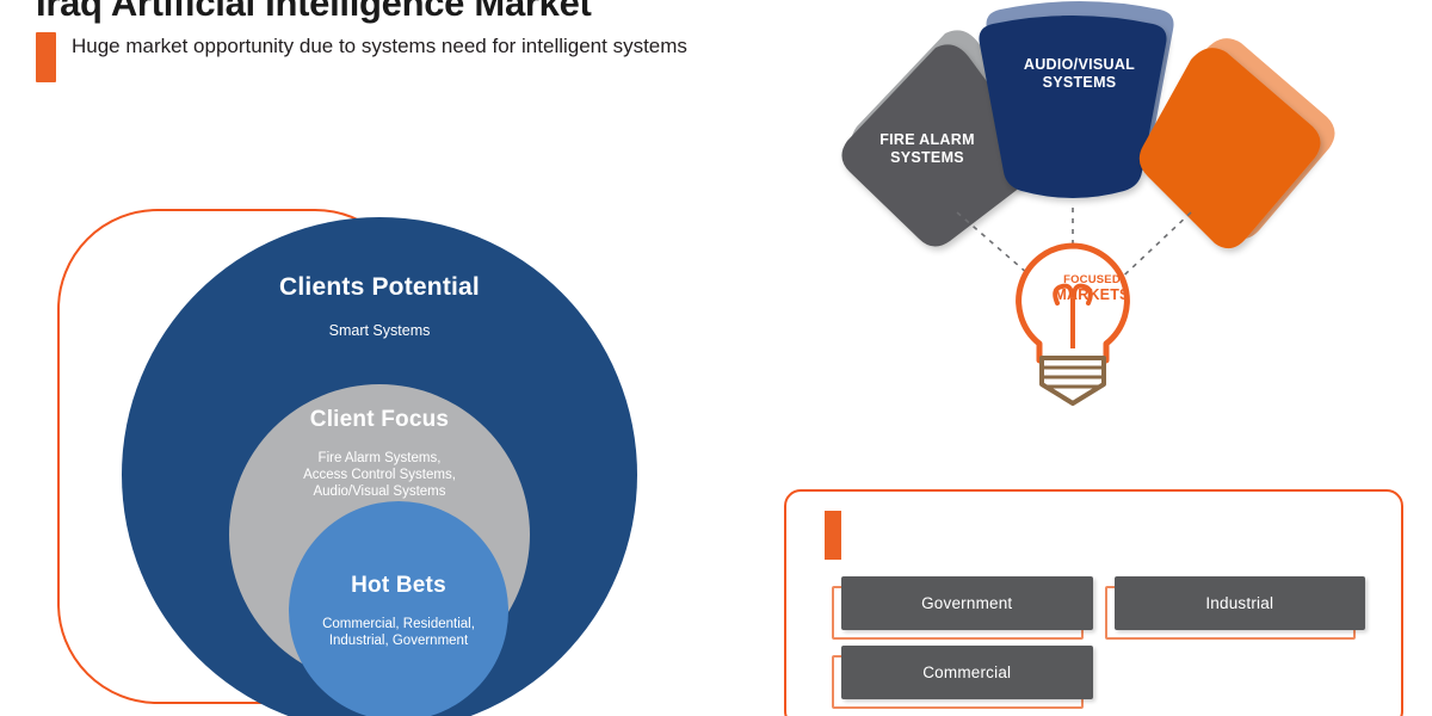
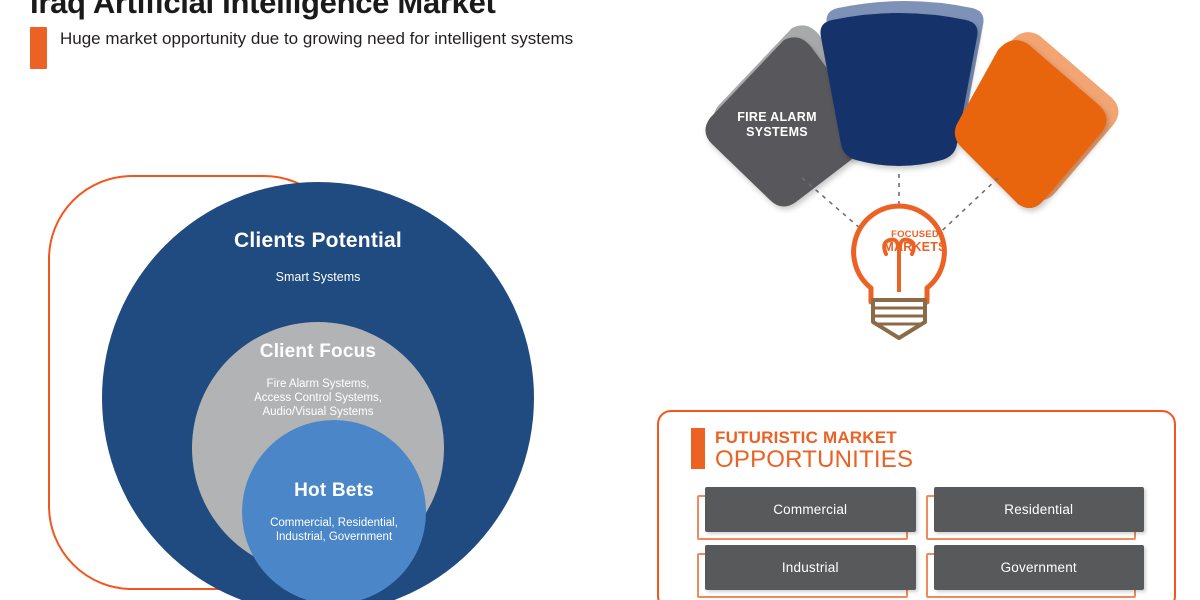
  Iraq Artificial Intelligence Market
- Huge market opportunity due to systems need for intelligent systems
+ Huge market opportunity due to growing need for intelligent systems
  Clients Potential
  Smart Systems
  Client Focus
  Fire Alarm Systems,
  Access Control Systems,
  Audio/Visual Systems
  Hot Bets
  Commercial, Residential,
  Industrial, Government
  FIRE ALARM SYSTEMS
- AUDIO/VISUAL SYSTEMS
  FOCUSED
  MARKETS
+ FUTURISTIC MARKET
+ OPPORTUNITIES
- Government
+ Commercial
+ Residential
  Industrial
- Commercial
+ Government
